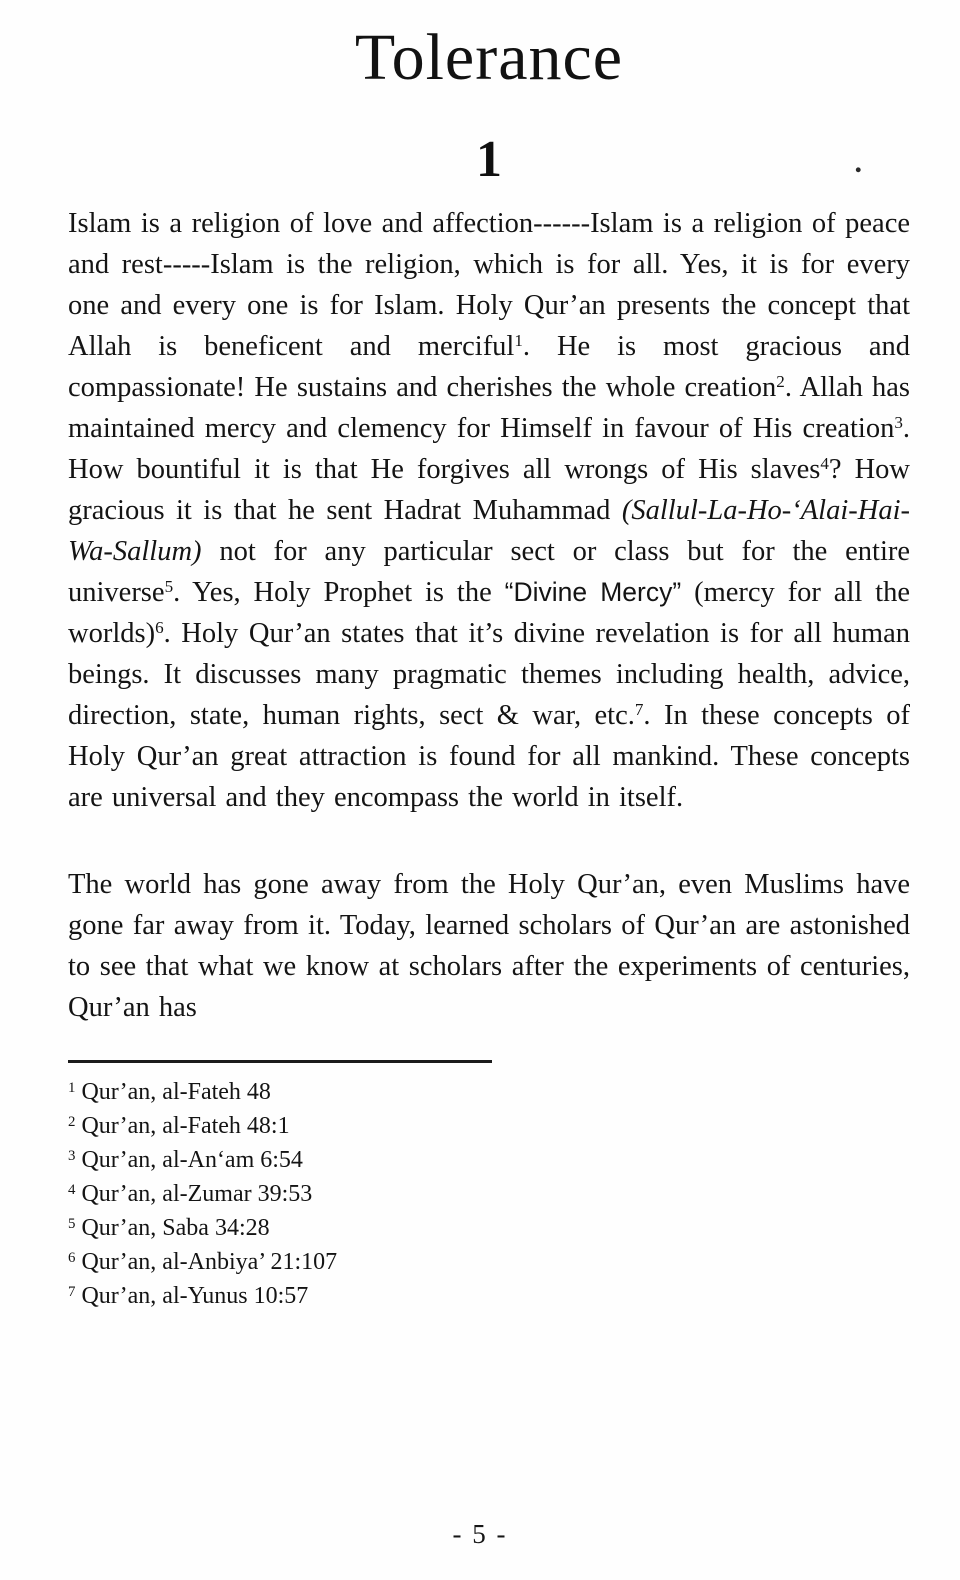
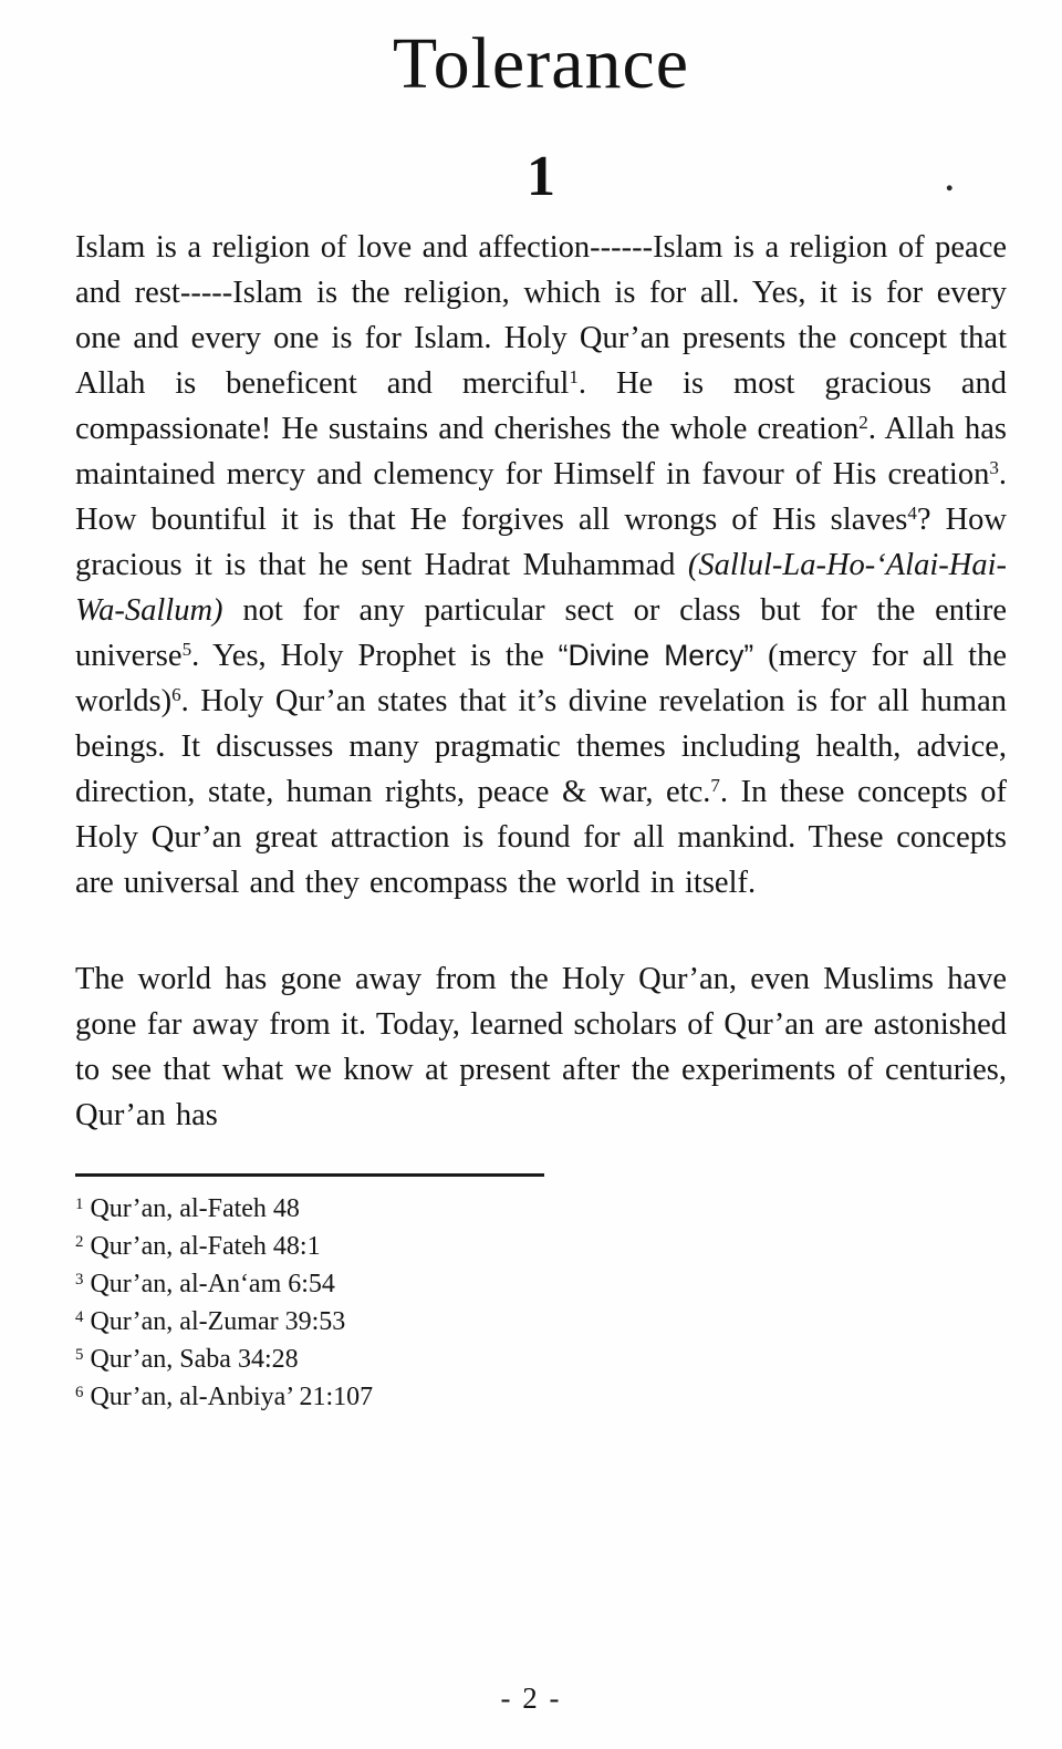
  Tolerance
  1
  .
- Islam is a religion of love and affection------Islam is a religion of peace and rest-----Islam is the religion, which is for all. Yes, it is for every one and every one is for Islam. Holy Qur’an presents the concept that Allah is beneficent and merciful1. He is most gracious and compassionate! He sustains and cherishes the whole creation2. Allah has maintained mercy and clemency for Himself in favour of His creation3. How bountiful it is that He forgives all wrongs of His slaves4? How gracious it is that he sent Hadrat Muhammad (Sallul-La-Ho-‘Alai-Hai-Wa-Sallum) not for any particular sect or class but for the entire universe5. Yes, Holy Prophet is the “Divine Mercy” (mercy for all the worlds)6. Holy Qur’an states that it’s divine revelation is for all human beings. It discusses many pragmatic themes including health, advice, direction, state, human rights, sect & war, etc.7. In these concepts of Holy Qur’an great attraction is found for all mankind. These concepts are universal and they encompass the world in itself.
+ Islam is a religion of love and affection------Islam is a religion of peace and rest-----Islam is the religion, which is for all. Yes, it is for every one and every one is for Islam. Holy Qur’an presents the concept that Allah is beneficent and merciful1. He is most gracious and compassionate! He sustains and cherishes the whole creation2. Allah has maintained mercy and clemency for Himself in favour of His creation3. How bountiful it is that He forgives all wrongs of His slaves4? How gracious it is that he sent Hadrat Muhammad (Sallul-La-Ho-‘Alai-Hai-Wa-Sallum) not for any particular sect or class but for the entire universe5. Yes, Holy Prophet is the “Divine Mercy” (mercy for all the worlds)6. Holy Qur’an states that it’s divine revelation is for all human beings. It discusses many pragmatic themes including health, advice, direction, state, human rights, peace & war, etc.7. In these concepts of Holy Qur’an great attraction is found for all mankind. These concepts are universal and they encompass the world in itself.
- The world has gone away from the Holy Qur’an, even Muslims have gone far away from it. Today, learned scholars of Qur’an are astonished to see that what we know at scholars after the experiments of centuries, Qur’an has
+ The world has gone away from the Holy Qur’an, even Muslims have gone far away from it. Today, learned scholars of Qur’an are astonished to see that what we know at present after the experiments of centuries, Qur’an has
  1 Qur’an, al-Fateh 48
  2 Qur’an, al-Fateh 48:1
  3 Qur’an, al-An‘am 6:54
  4 Qur’an, al-Zumar 39:53
  5 Qur’an, Saba 34:28
  6 Qur’an, al-Anbiya’ 21:107
- 7 Qur’an, al-Yunus 10:57
- - 5 -
+ - 2 -
